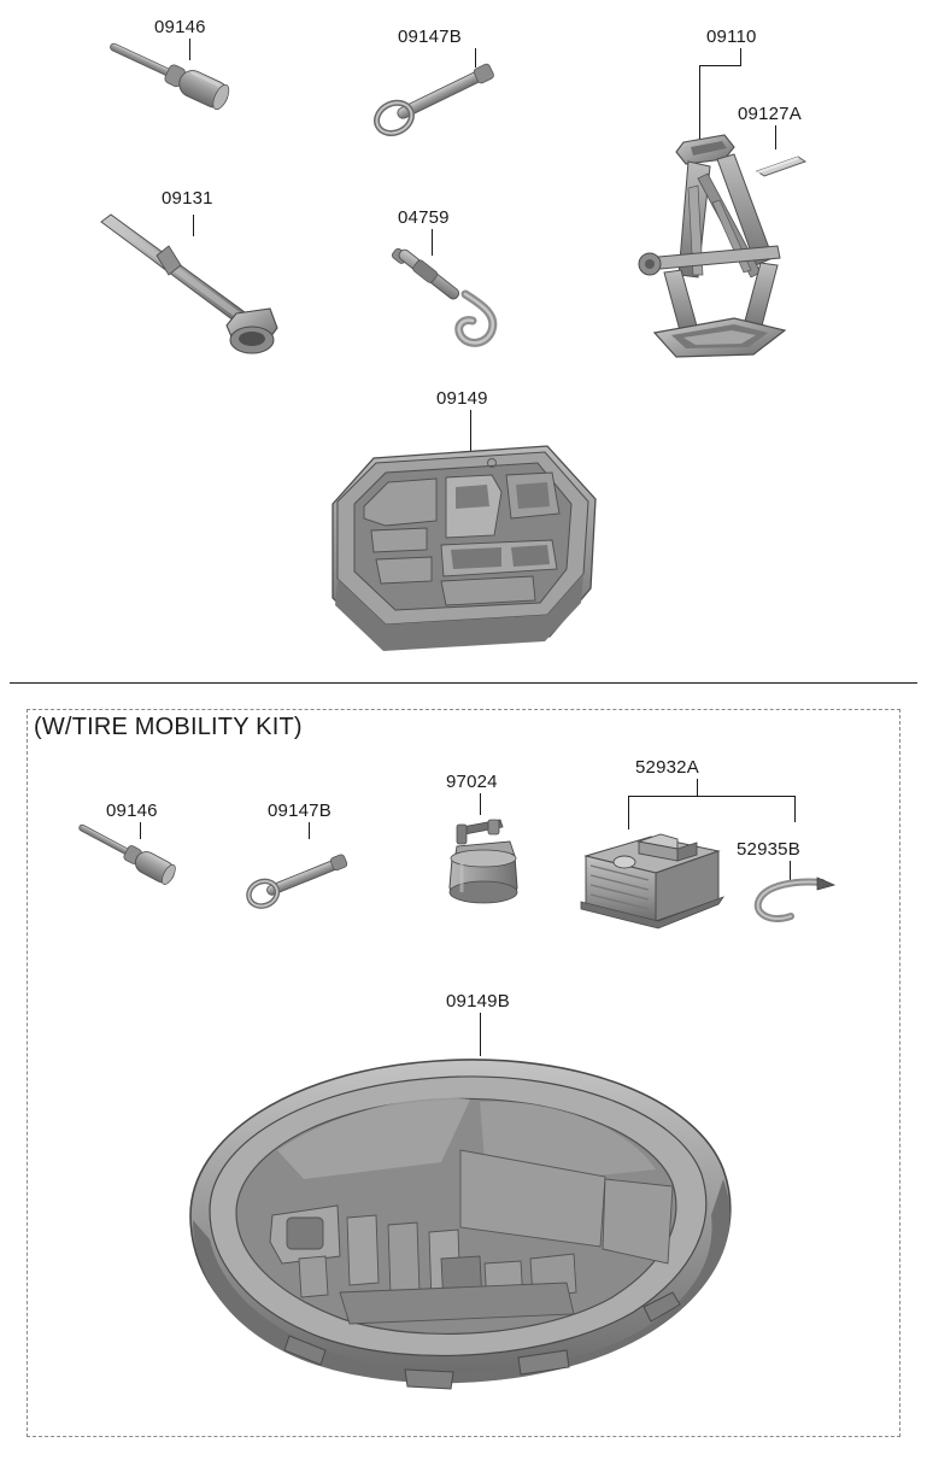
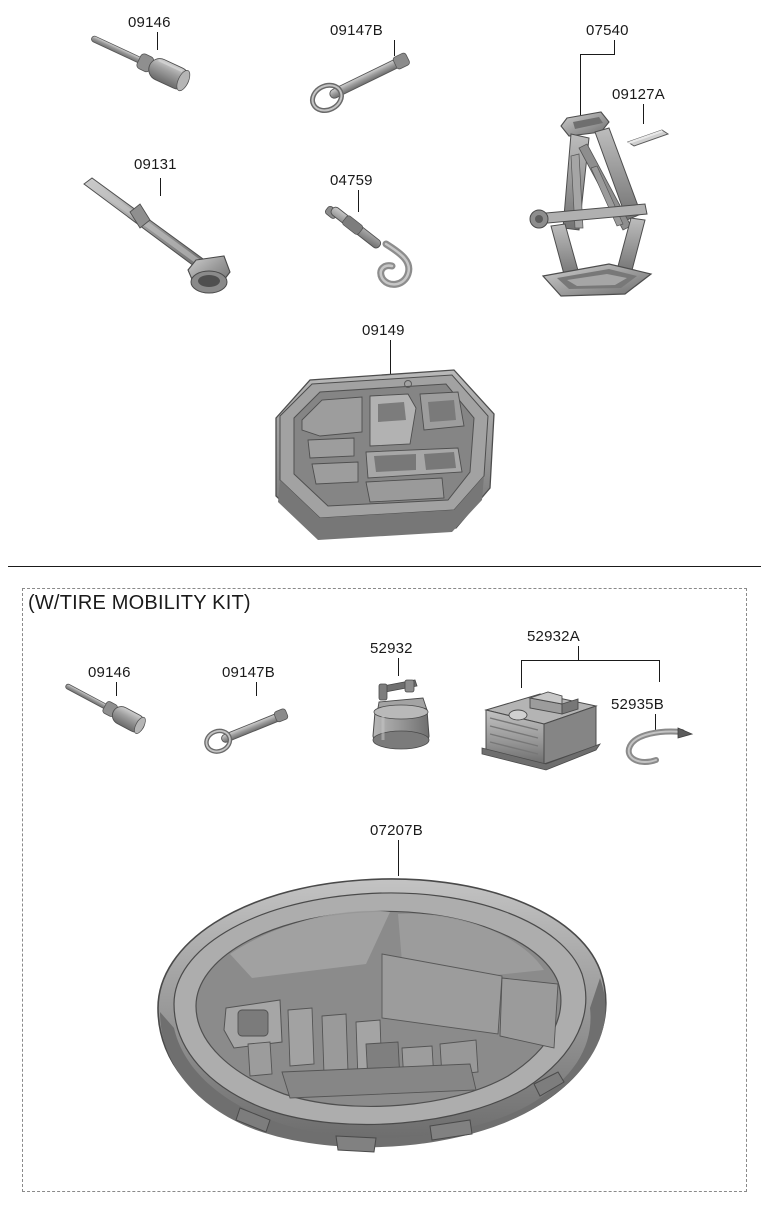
  09146
  09147B
- 09110
+ 07540
  09127A
  09131
  04759
  09149
  (W/TIRE MOBILITY KIT)
  09146
  09147B
- 97024
+ 52932
  52932A
  52935B
- 09149B
+ 07207B
